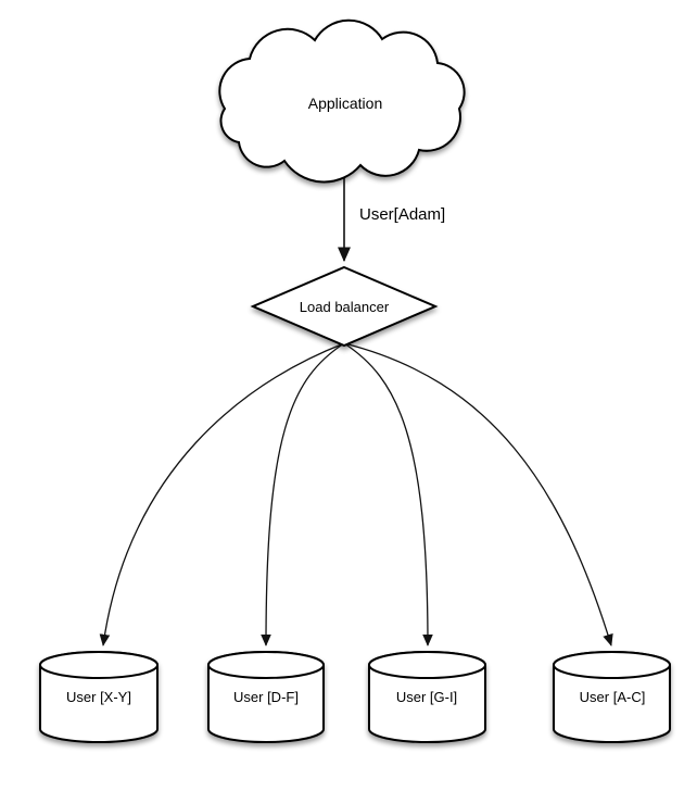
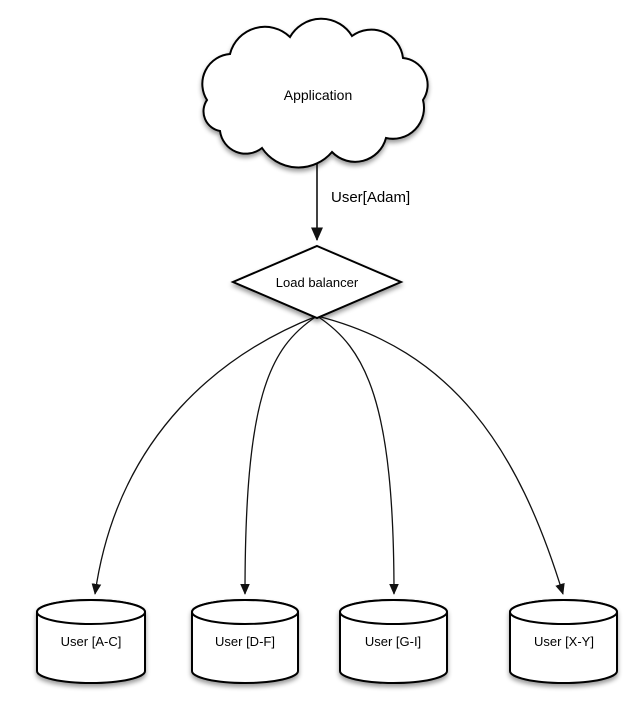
  Application
  User[Adam]
  Load balancer
- User [X-Y]
+ User [A-C]
  User [D-F]
  User [G-I]
- User [A-C]
+ User [X-Y]
